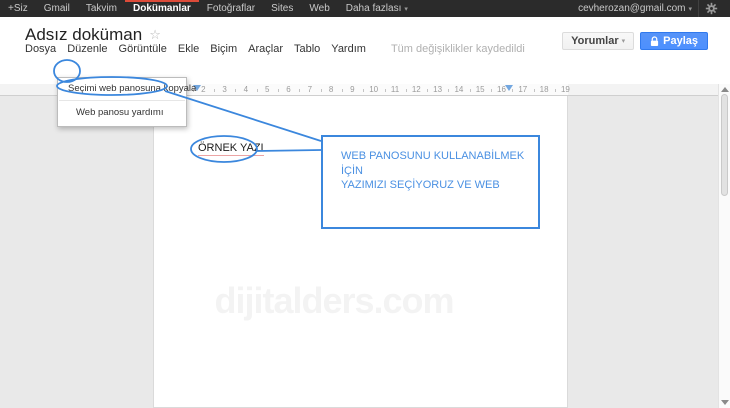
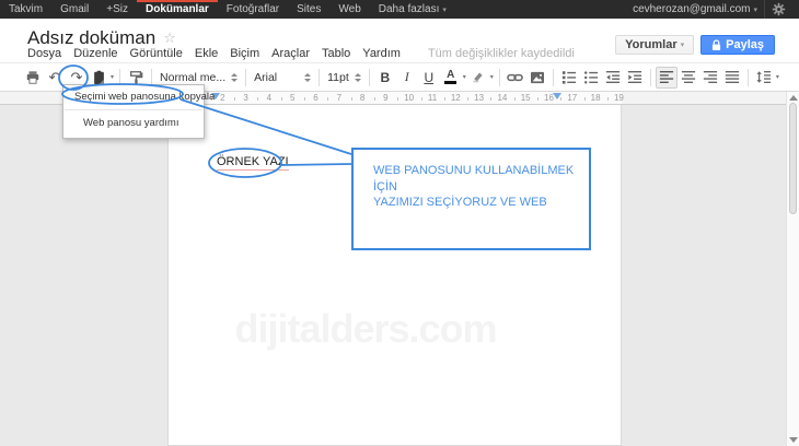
- +Siz
+ Takvim
  Gmail
- Takvim
+ +Siz
  Dokümanlar
  Fotoğraflar
  Sites
  Web
  Daha fazlası
  cevherozan@gmail.com
  Adsız doküman
  ☆
  Dosya
  Düzenle
  Görüntüle
  Ekle
  Biçim
  Araçlar
  Tablo
  Yardım
  Tüm değişiklikler kaydedildi
  Yorumlar
  Paylaş
+ ↶
+ ↷
+ Normal me...
+ Arial
+ 11pt
+ B
+ I
+ U
+ A
  2
  3
  4
  5
  6
  7
  8
  9
  10
  11
  12
  13
  14
  15
  16
  17
  18
  19
  ÖRNEK YAI
  WEB PANOSUNU KULLANABİLMEK İÇİN
  YAZIMIZI SEÇİYORUZ VE WEB
  Seçimi web panosunaopyala
  Web panosu yardımı
